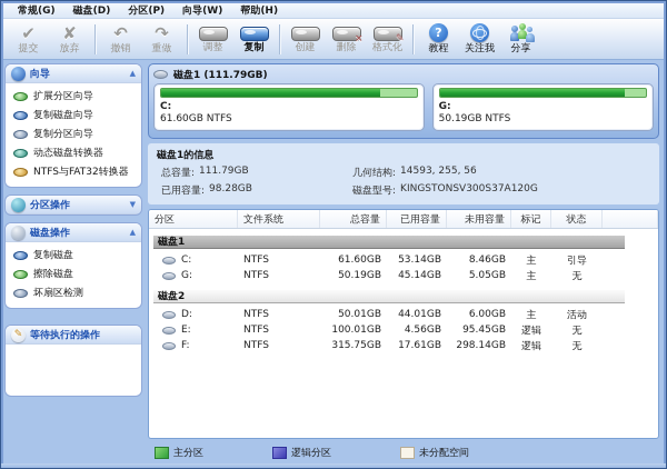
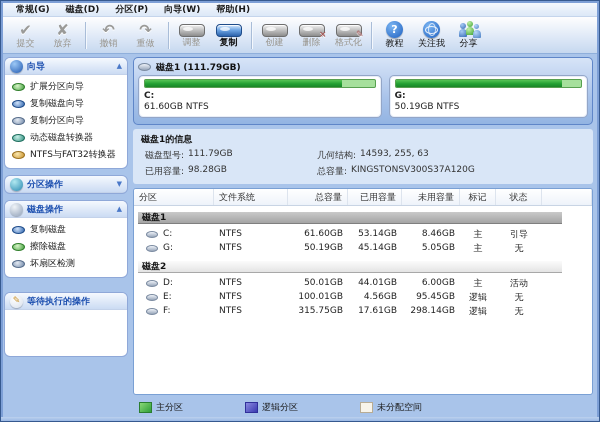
  常规(G)
  磁盘(D)
  分区(P)
  向导(W)
  帮助(H)
  ✔
  提交
  ✘
  放弃
  ↶
  撤销
  ↷
  重做
  调整
  复制
  创建
  ×
  删除
  ✎
  格式化
  ?
  教程
  关注我
  分享
  向导
  ▲
  扩展分区向导
  复制磁盘向导
  复制分区向导
  动态磁盘转换器
  NTFS与FAT32转换器
  分区操作
  ▼
  磁盘操作
  ▲
  复制磁盘
  擦除磁盘
  坏扇区检测
  ✎
  等待执行的操作
  磁盘1 (111.79GB)
  C:
  61.60GB NTFS
  G:
  50.19GB NTFS
  磁盘1的信息
- 总容量:
+ 磁盘型号:
  111.79GB
  几何结构:
- 14593, 255, 56
+ 14593, 255, 63
  已用容量:
  98.28GB
- 磁盘型号:
+ 总容量:
  KINGSTONSV300S37A120G
  分区
  文件系统
  总容量
  已用容量
  未用容量
  标记
  状态
  磁盘1
  C:
  NTFS
  61.60GB
  53.14GB
  8.46GB
  主
  引导
  G:
  NTFS
  50.19GB
  45.14GB
  5.05GB
  主
  无
  磁盘2
  D:
  NTFS
  50.01GB
  44.01GB
  6.00GB
  主
  活动
  E:
  NTFS
  100.01GB
  4.56GB
  95.45GB
  逻辑
  无
  F:
  NTFS
  315.75GB
  17.61GB
  298.14GB
  逻辑
  无
  主分区
  逻辑分区
  未分配空间
